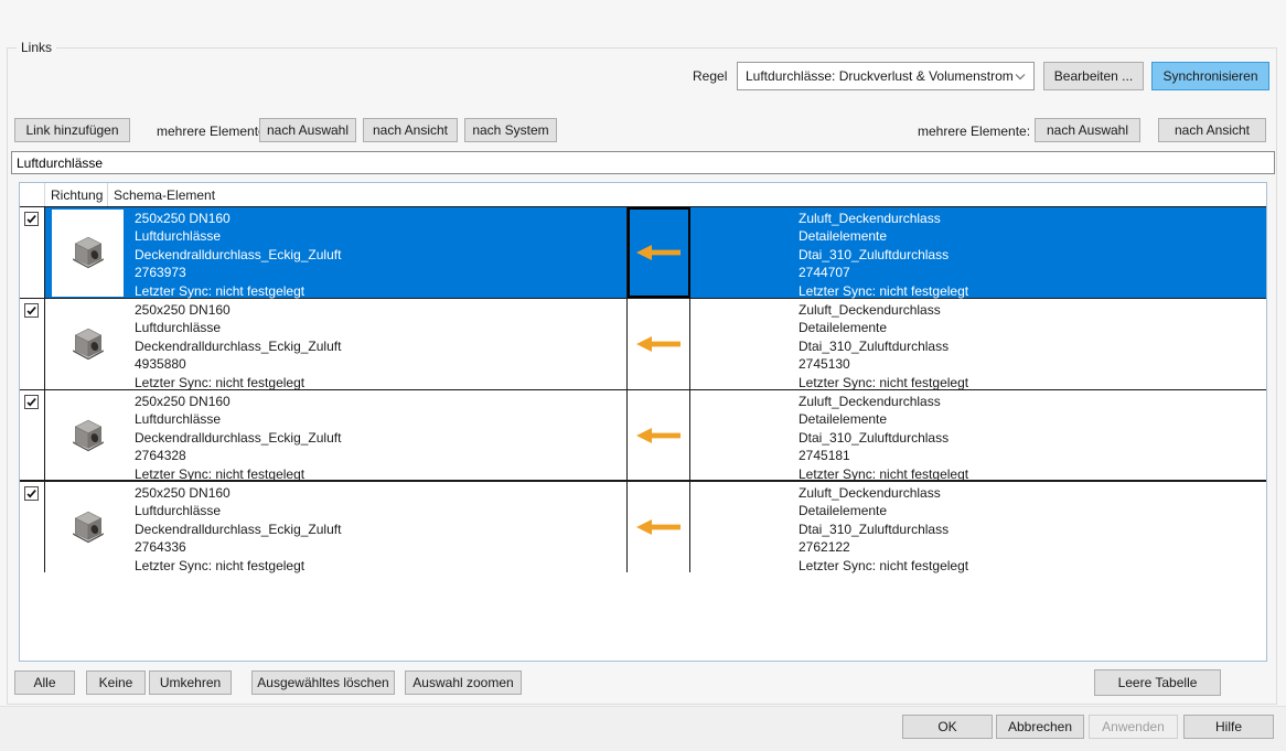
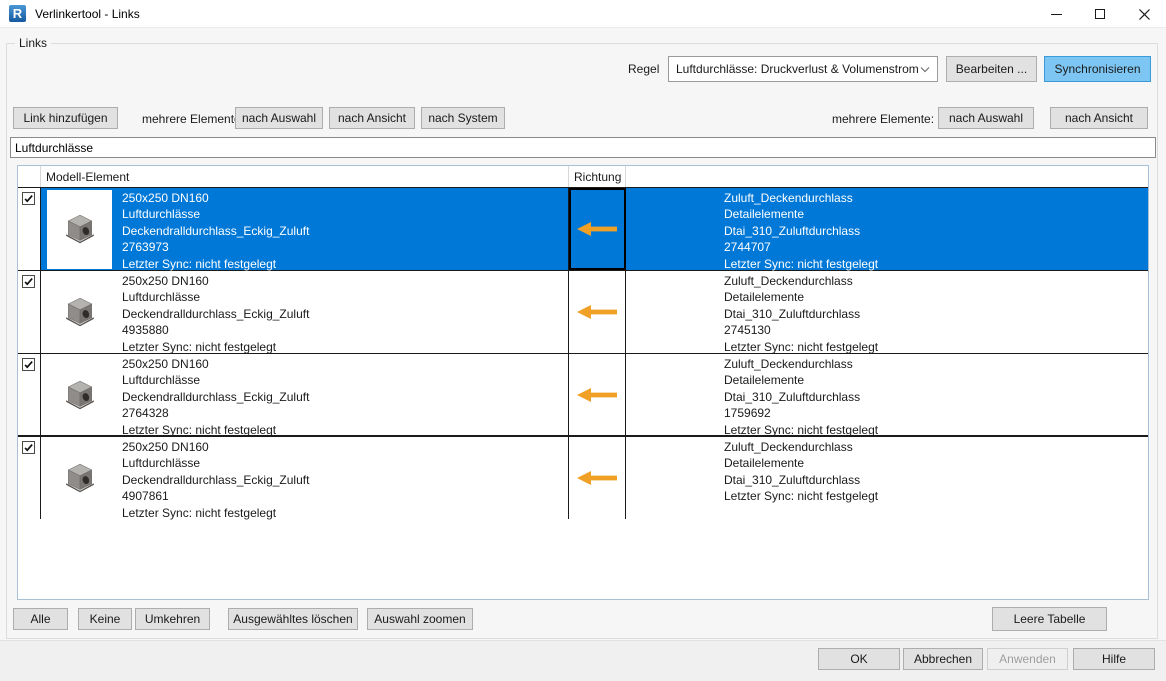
+ R
+ Verlinkertool - Links
  Links
  Regel
  Luftdurchlässe: Druckverlust & Volumenstrom
  Bearbeiten ...
  Synchronisieren
  Link hinzufügen
  mehrere Element
  nach Auswahl
  nach Ansicht
  nach System
  mehrere Elemente:
  nach Auswahl
  nach Ansicht
  Luftdurchlässe
+ Modell-Element
  Richtung
- Schema-Element
  250x250 DN160
  Luftdurchlässe
  Deckendralldurchlass_Eckig_Zuluft
  2763973
  Letzter Sync: nicht festgelegt
  Zuluft_Deckendurchlass
  Detailelemente
  Dtai_310_Zuluftdurchlass
  2744707
  Letzter Sync: nicht festgelegt
  250x250 DN160
  Luftdurchlässe
  Deckendralldurchlass_Eckig_Zuluft
  4935880
  Letzter Sync: nicht festgelegt
  Zuluft_Deckendurchlass
  Detailelemente
  Dtai_310_Zuluftdurchlass
  2745130
  Letzter Sync: nicht festgelegt
  250x250 DN160
  Luftdurchlässe
  Deckendralldurchlass_Eckig_Zuluft
  2764328
  Letzter Sync: nicht festgelegt
  Zuluft_Deckendurchlass
  Detailelemente
  Dtai_310_Zuluftdurchlass
- 2745181
+ 1759692
  Letzter Sync: nicht festgelegt
  250x250 DN160
  Luftdurchlässe
  Deckendralldurchlass_Eckig_Zuluft
- 2764336
+ 4907861
  Letzter Sync: nicht festgelegt
  Zuluft_Deckendurchlass
  Detailelemente
  Dtai_310_Zuluftdurchlass
- 2762122
  Letzter Sync: nicht festgelegt
  Alle
  Keine
  Umkehren
  Ausgewähltes löschen
  Auswahl zoomen
  Leere Tabelle
  OK
  Abbrechen
  Anwenden
  Hilfe
